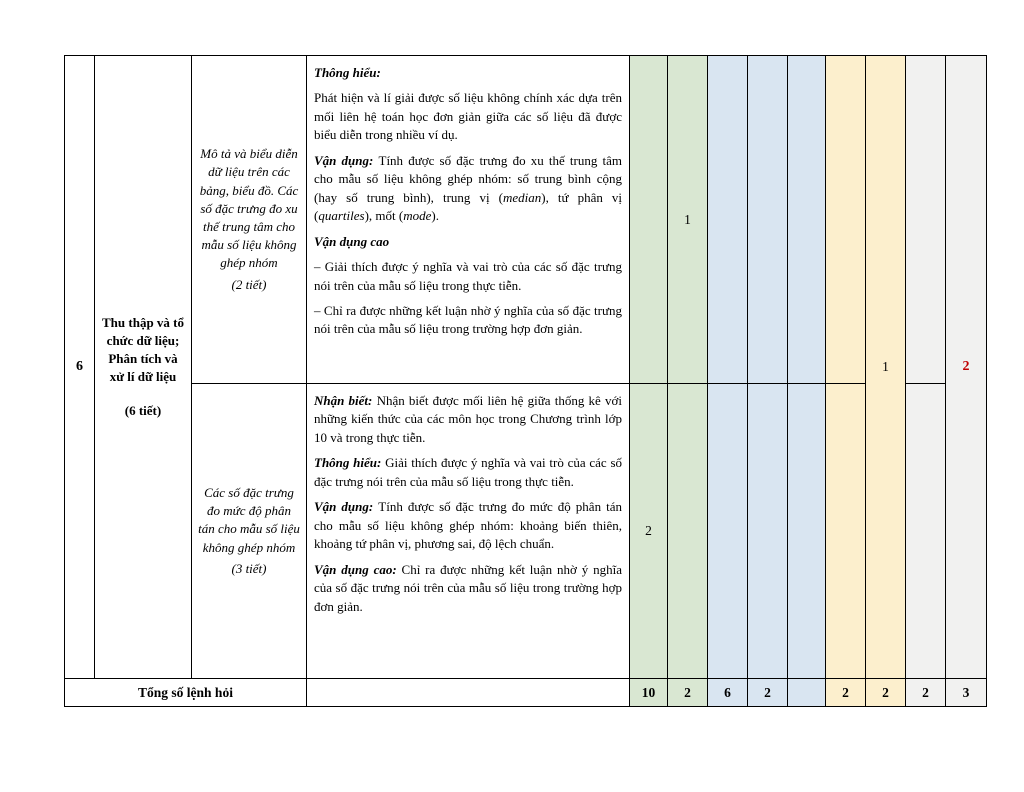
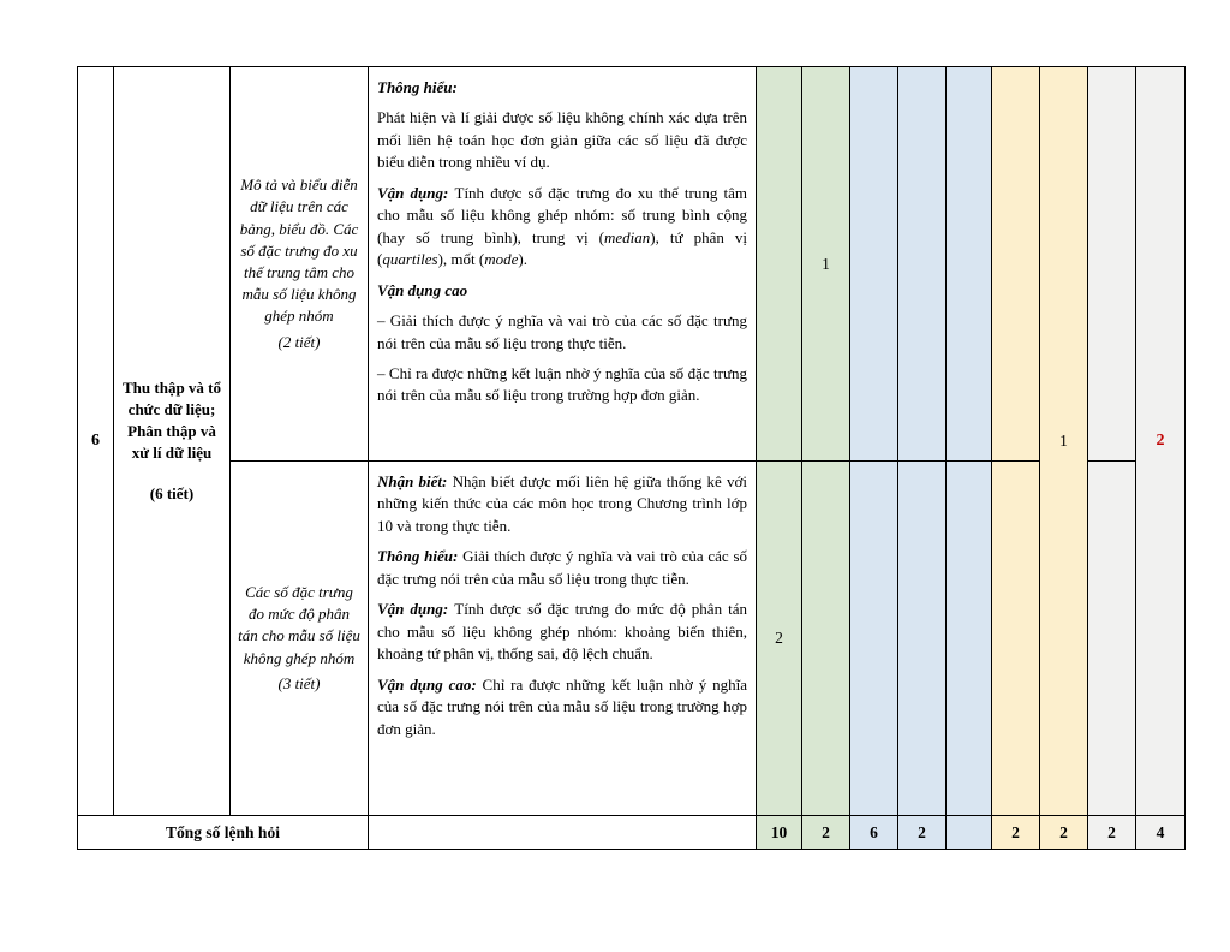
- 6	Thu thập và tổ chức dữ liệu; Phân tích và xử lí dữ liệu (6 tiết)	Mô tả và biểu diễn dữ liệu trên các bảng, biểu đồ. Các số đặc trưng đo xu thế trung tâm cho mẫu số liệu không ghép nhóm (2 tiết)	Thông hiểu:Phát hiện và lí giải được số liệu không chính xác dựa trên mối liên hệ toán học đơn giản giữa các số liệu đã được biểu diễn trong nhiều ví dụ.Vận dụng: Tính được số đặc trưng đo xu thế trung tâm cho mẫu số liệu không ghép nhóm: số trung bình cộng (hay số trung bình), trung vị (median), tứ phân vị (quartiles), mốt (mode).Vận dụng cao– Giải thích được ý nghĩa và vai trò của các số đặc trưng nói trên của mẫu số liệu trong thực tiễn.– Chỉ ra được những kết luận nhờ ý nghĩa của số đặc trưng nói trên của mẫu số liệu trong trường hợp đơn giản.		1					1		2
+ 6	Thu thập và tổ chức dữ liệu; Phân thập và xử lí dữ liệu (6 tiết)	Mô tả và biểu diễn dữ liệu trên các bảng, biểu đồ. Các số đặc trưng đo xu thế trung tâm cho mẫu số liệu không ghép nhóm (2 tiết)	Thông hiểu:Phát hiện và lí giải được số liệu không chính xác dựa trên mối liên hệ toán học đơn giản giữa các số liệu đã được biểu diễn trong nhiều ví dụ.Vận dụng: Tính được số đặc trưng đo xu thế trung tâm cho mẫu số liệu không ghép nhóm: số trung bình cộng (hay số trung bình), trung vị (median), tứ phân vị (quartiles), mốt (mode).Vận dụng cao– Giải thích được ý nghĩa và vai trò của các số đặc trưng nói trên của mẫu số liệu trong thực tiễn.– Chỉ ra được những kết luận nhờ ý nghĩa của số đặc trưng nói trên của mẫu số liệu trong trường hợp đơn giản.		1					1		2
- Các số đặc trưng đo mức độ phân tán cho mẫu số liệu không ghép nhóm (3 tiết)	Nhận biết: Nhận biết được mối liên hệ giữa thống kê với những kiến thức của các môn học trong Chương trình lớp 10 và trong thực tiễn.Thông hiểu: Giải thích được ý nghĩa và vai trò của các số đặc trưng nói trên của mẫu số liệu trong thực tiễn.Vận dụng: Tính được số đặc trưng đo mức độ phân tán cho mẫu số liệu không ghép nhóm: khoảng biến thiên, khoảng tứ phân vị, phương sai, độ lệch chuẩn.Vận dụng cao: Chỉ ra được những kết luận nhờ ý nghĩa của số đặc trưng nói trên của mẫu số liệu trong trường hợp đơn giản.	2
+ Các số đặc trưng đo mức độ phân tán cho mẫu số liệu không ghép nhóm (3 tiết)	Nhận biết: Nhận biết được mối liên hệ giữa thống kê với những kiến thức của các môn học trong Chương trình lớp 10 và trong thực tiễn.Thông hiểu: Giải thích được ý nghĩa và vai trò của các số đặc trưng nói trên của mẫu số liệu trong thực tiễn.Vận dụng: Tính được số đặc trưng đo mức độ phân tán cho mẫu số liệu không ghép nhóm: khoảng biến thiên, khoảng tứ phân vị, thống sai, độ lệch chuẩn.Vận dụng cao: Chỉ ra được những kết luận nhờ ý nghĩa của số đặc trưng nói trên của mẫu số liệu trong trường hợp đơn giản.	2
- Tổng số lệnh hỏi		10	2	6	2		2	2	2	3
+ Tổng số lệnh hỏi		10	2	6	2		2	2	2	4
